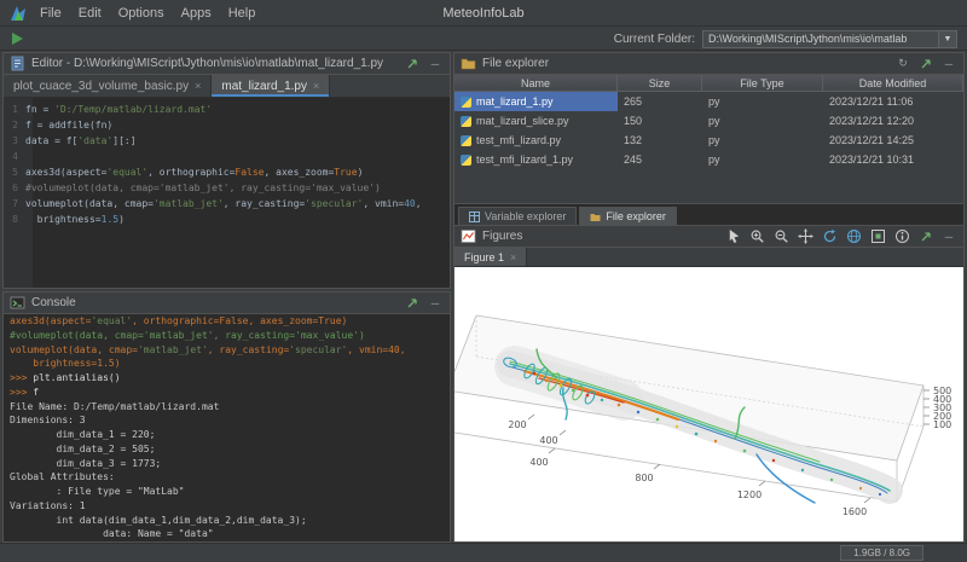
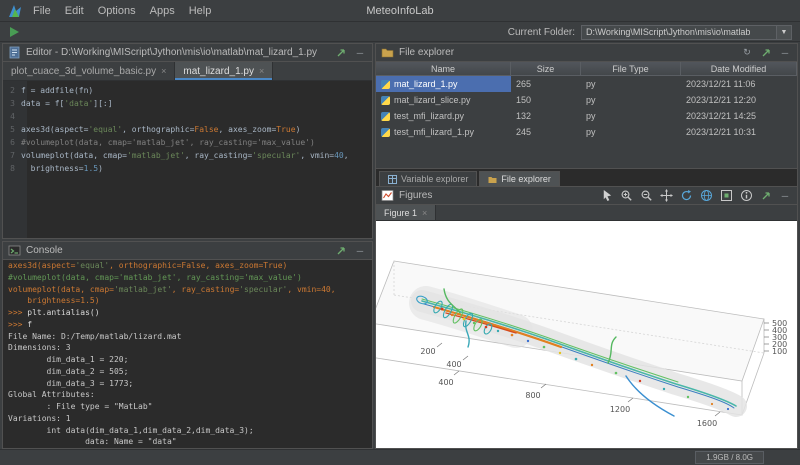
  File
  Edit
  Options
  Apps
  Help
  MeteoInfoLab
  Current Folder:
  D:\Working\MIScript\Jython\mis\io\matlab
  Editor - D:\Working\MIScript\Jython\mis\io\matlab\mat_lizard_1.py
  ─
  plot_cuace_3d_volume_basic.py
  ×
  mat_lizard_1.py
  ×
- 1
- fn = 'D:/Temp/matlab/lizard.mat'
  2
  f = addfile(fn)
  3
  data = f['data'][:]
  4
  5
  axes3d(aspect='equal', orthographic=False, axes_zoom=True)
  6
  #volumeplot(data, cmap='matlab_jet', ray_casting='max_value')
  7
  volumeplot(data, cmap='matlab_jet', ray_casting='specular', vmin=40,
  8
  brightness=1.5)
  Console
  ─
  axes3d(aspect='equal', orthographic=False, axes_zoom=True)
  #volumeplot(data, cmap='matlab_jet', ray_casting='max_value')
  volumeplot(data, cmap='matlab_jet', ray_casting='specular', vmin=40,
  brightness=1.5)
  >>> plt.antialias()
  >>> f
  File Name: D:/Temp/matlab/lizard.mat
  Dimensions: 3
  dim_data_1 = 220;
  dim_data_2 = 505;
  dim_data_3 = 1773;
  Global Attributes:
  : File type = "MatLab"
  Variations: 1
  int data(dim_data_1,dim_data_2,dim_data_3);
  data: Name = "data"
  File explorer
  ↻
  ─
  Name
  Size
  File Type
  Date Modified
  mat_lizard_1.py
  265
  py
  2023/12/21 11:06
  mat_lizard_slice.py
  150
  py
  2023/12/21 12:20
  test_mfi_lizard.py
  132
  py
  2023/12/21 14:25
  test_mfi_lizard_1.py
  245
  py
  2023/12/21 10:31
  Variable explorer
  File explorer
  Figures
  ─
  Figure 1
  ×
  400
  800
  1200
  1600
  200
  400
  100
  200
  300
  400
  500
  1.9GB / 8.0G
